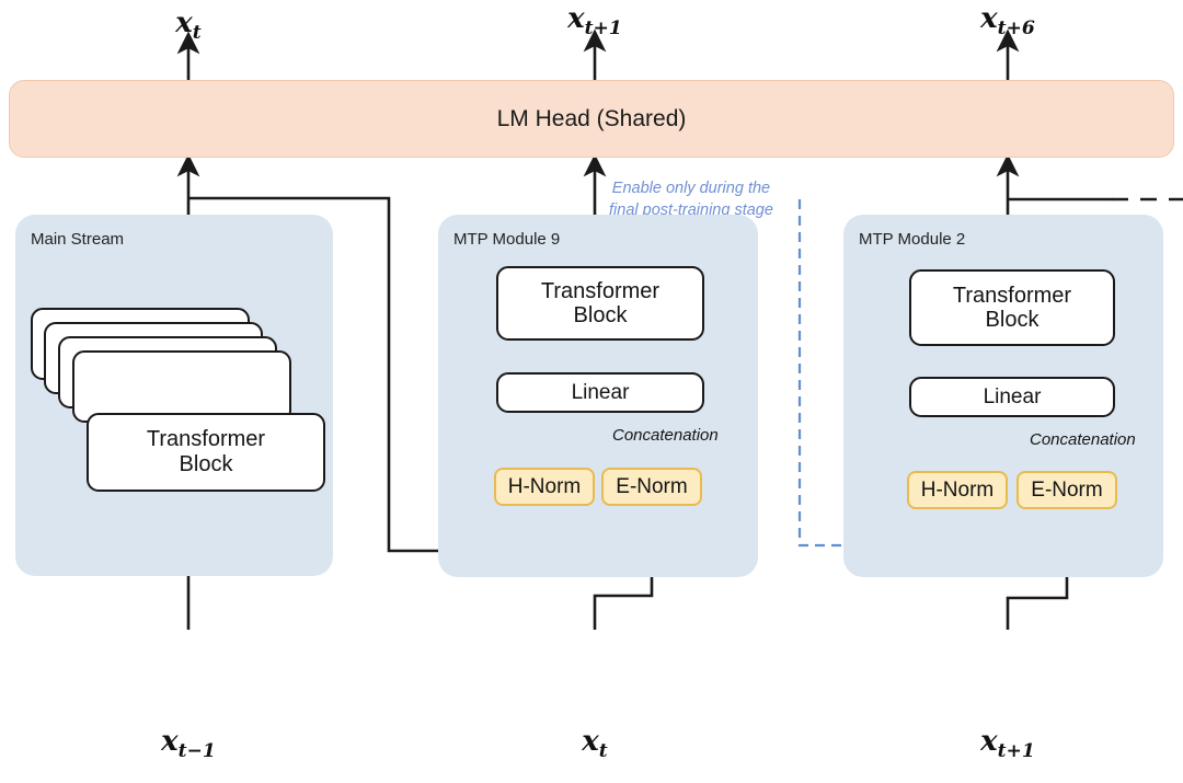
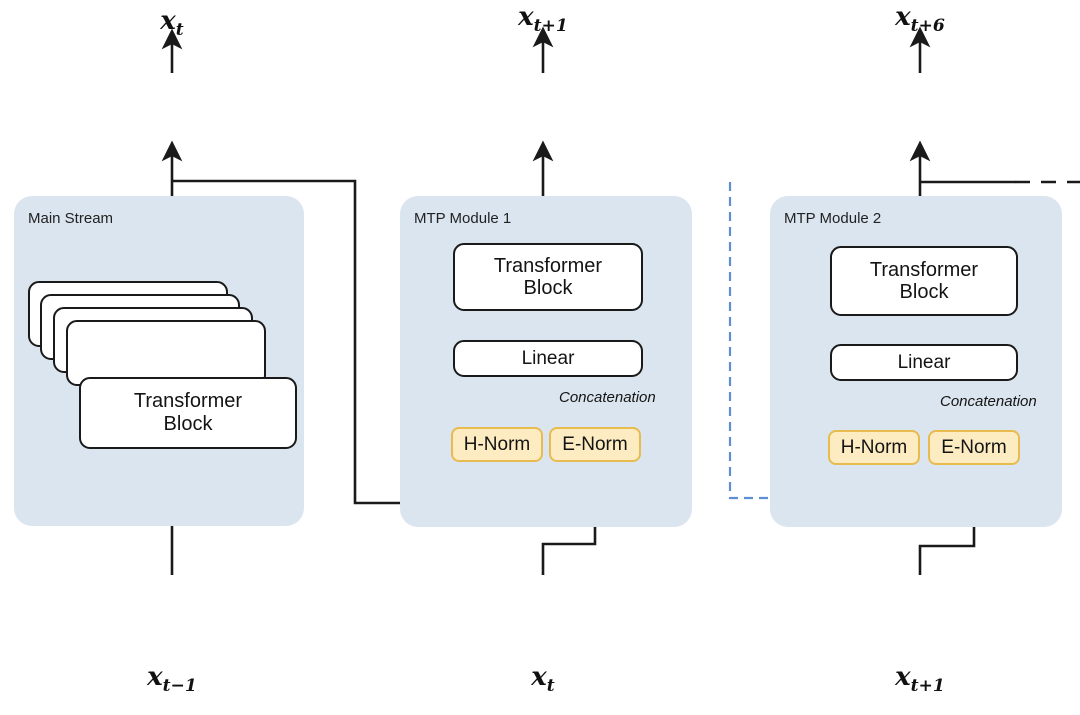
  xt
  xt+1
  xt+6
- LM Head (Shared)
- Enable only during the
- final post-training stage
  Main Stream
- MTP Module 9
+ MTP Module 1
  MTP Module 2
  Transformer
  Block
  Transformer
  Block
  Linear
  H-Norm
  E-Norm
  Concatenation
  Transformer
  Block
  Linear
  H-Norm
  E-Norm
  Concatenation
  xt−1
  xt
  xt+1
